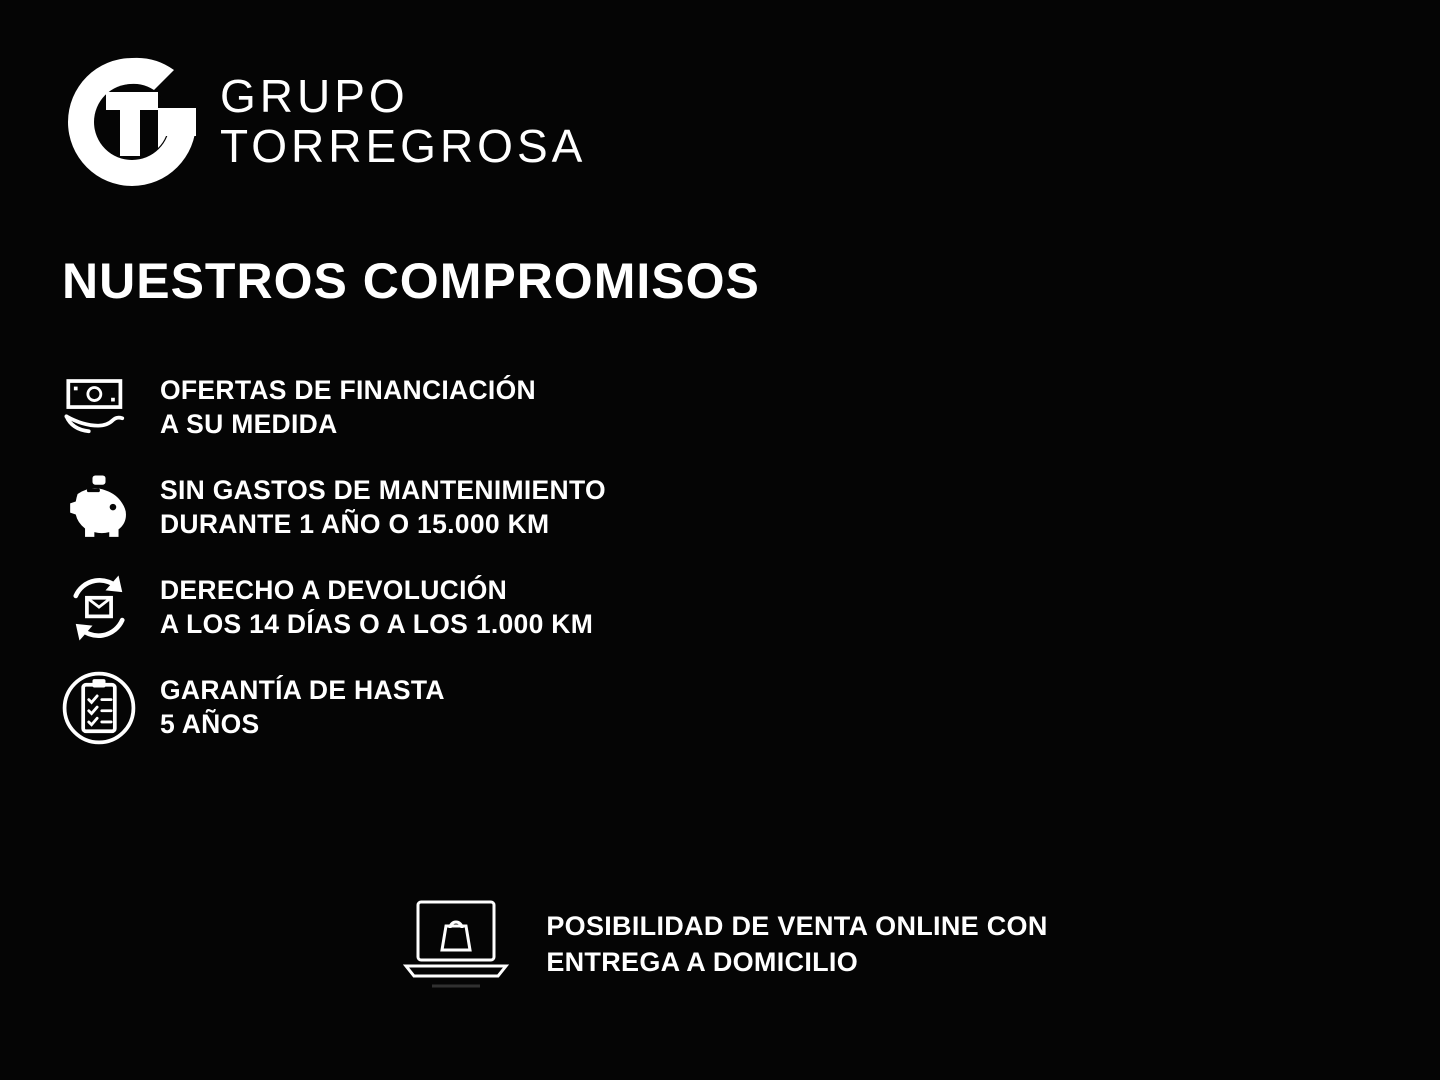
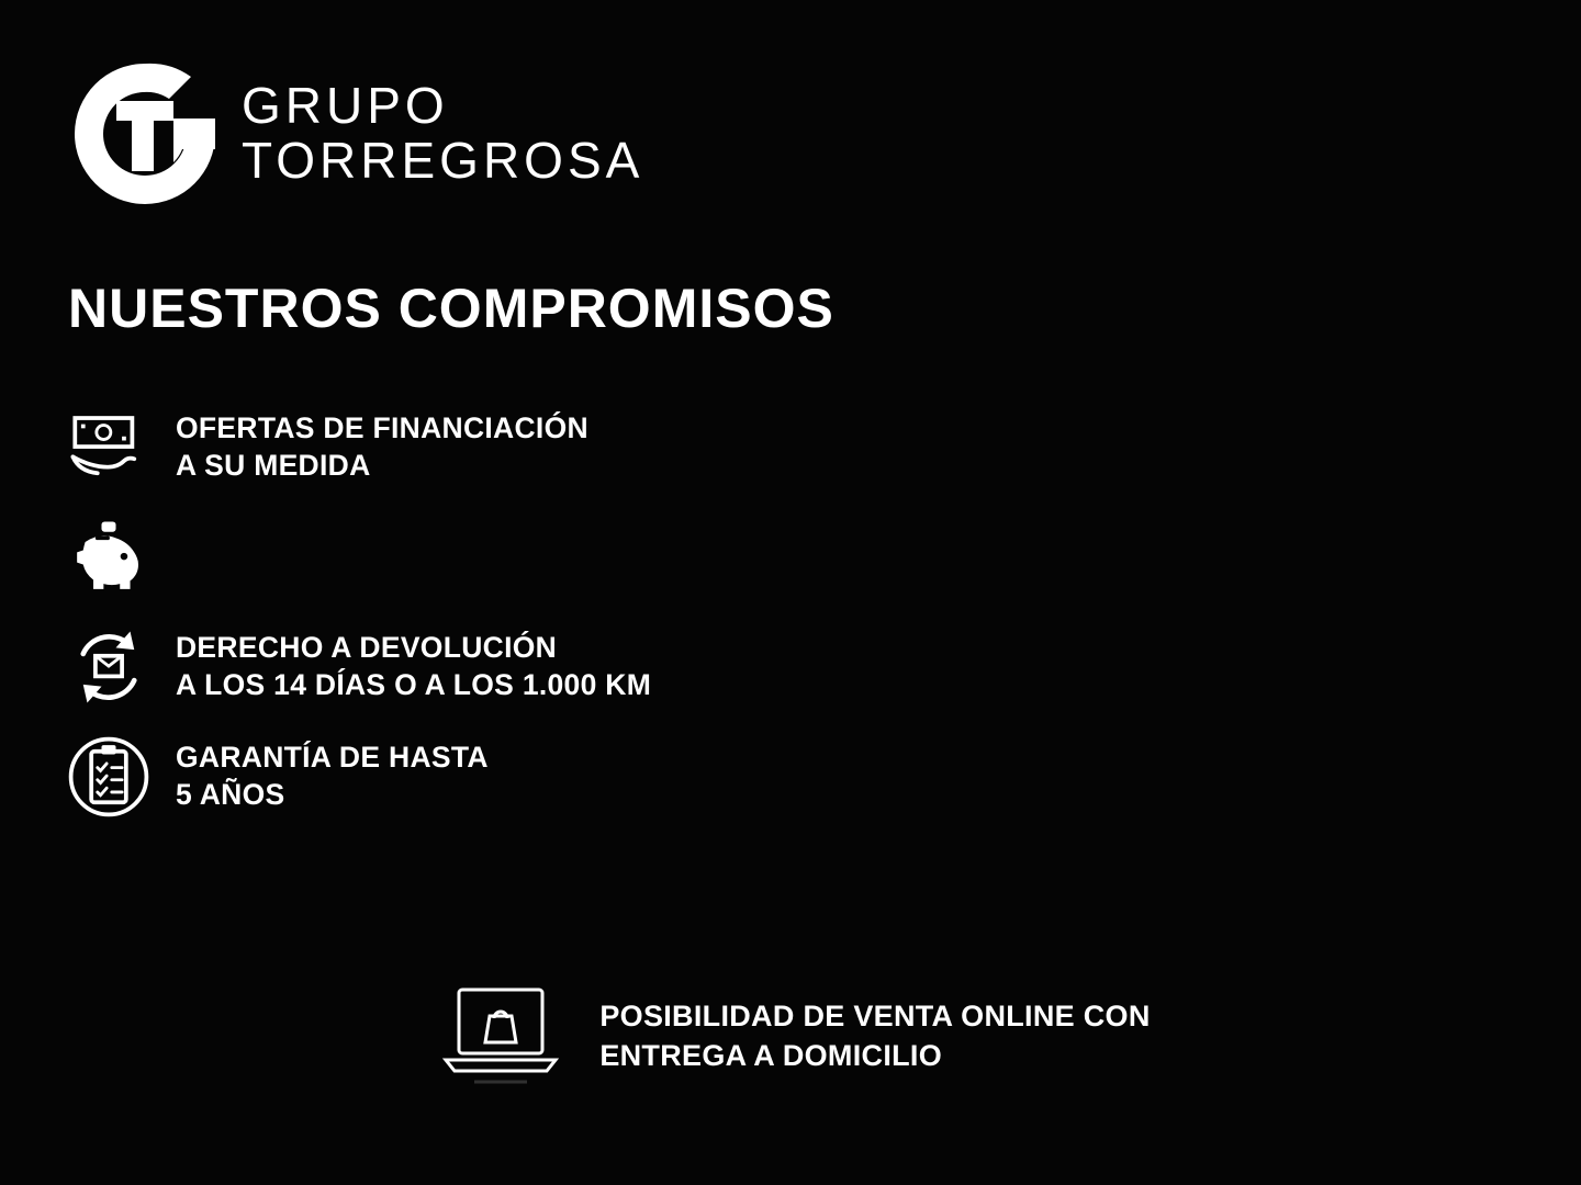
  GRUPO
  TORREGROSA
  NUESTROS COMPROMISOS
  OFERTAS DE FINANCIACIÓN
  A SU MEDIDA
- SIN GASTOS DE MANTENIMIENTO
- DURANTE 1 AÑO O 15.000 KM
  DERECHO A DEVOLUCIÓN
  A LOS 14 DÍAS O A LOS 1.000 KM
  GARANTÍA DE HASTA
  5 AÑOS
  POSIBILIDAD DE VENTA ONLINE CON
  ENTREGA A DOMICILIO
